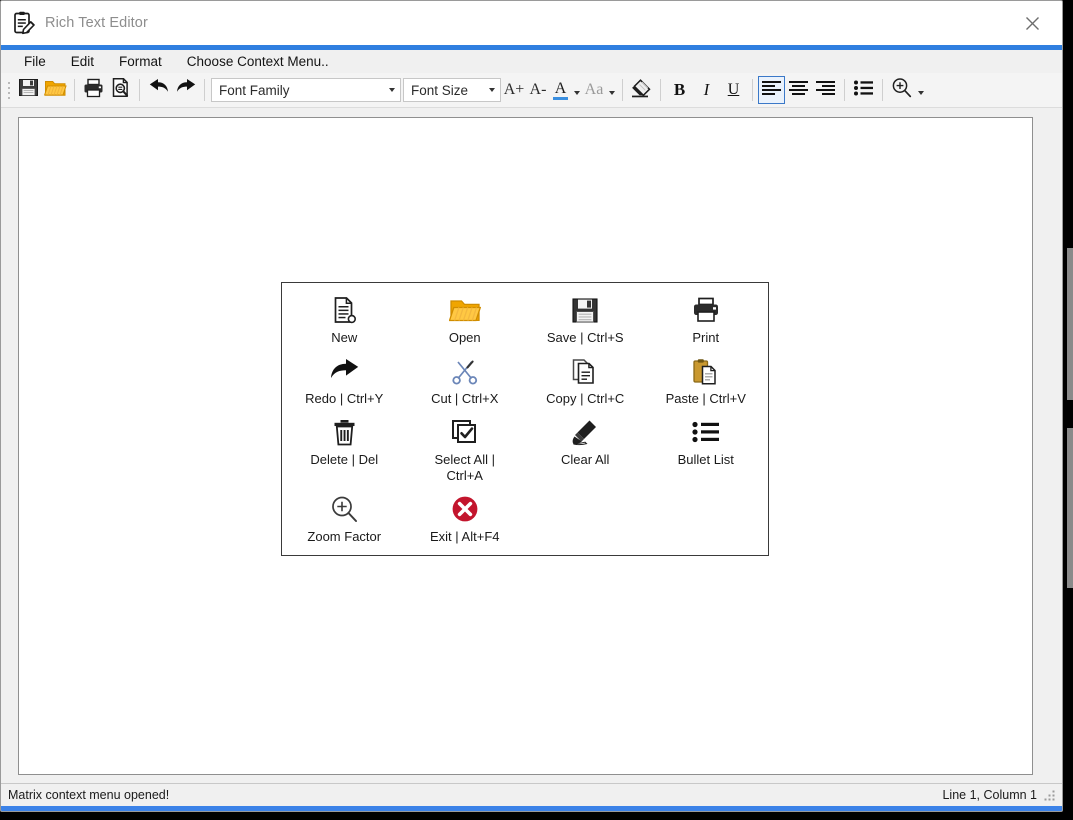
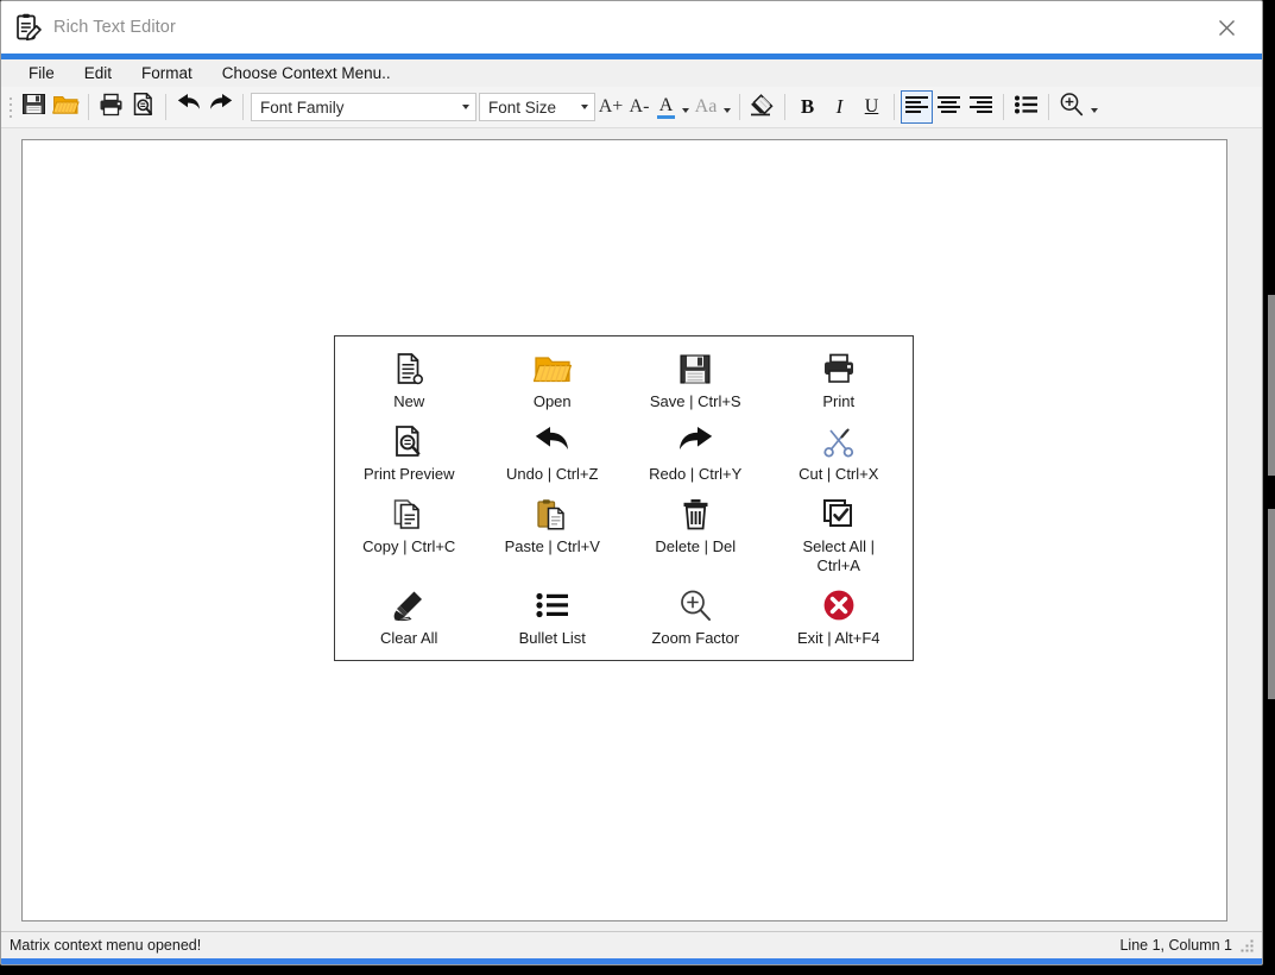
  Rich Text Editor
  File
  Edit
  Format
  Choose Context Menu..
  Font Family
  Font Size
  A+
  A-
  A
  Aa
  B
  I
  U
  New
  Open
  Save | Ctrl+S
  Print
+ Print Preview
+ Undo | Ctrl+Z
  Redo | Ctrl+Y
  Cut | Ctrl+X
  Copy | Ctrl+C
  Paste | Ctrl+V
  Delete | Del
  Select All | Ctrl+A
  Clear All
  Bullet List
  Zoom Factor
  Exit | Alt+F4
  Matrix context menu opened!
  Line 1, Column 1
